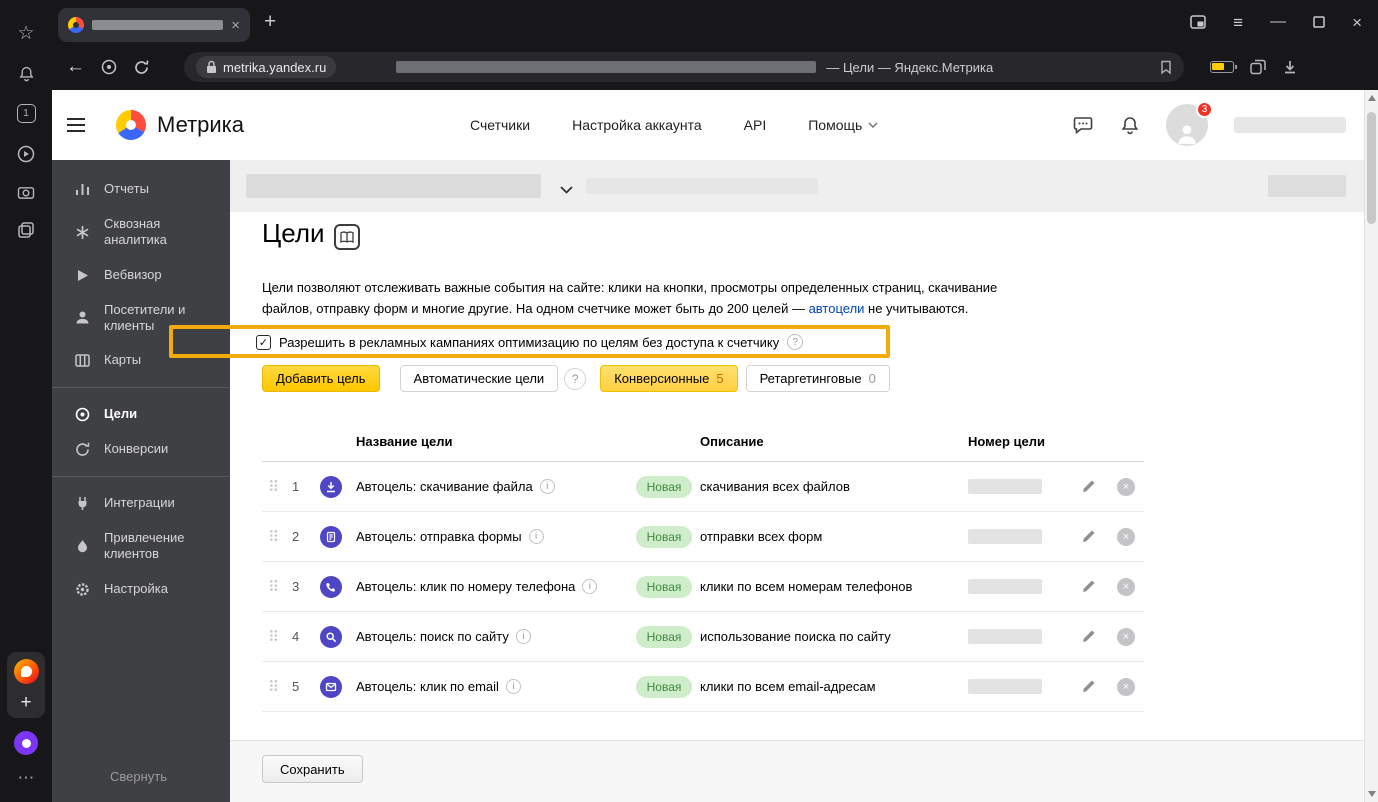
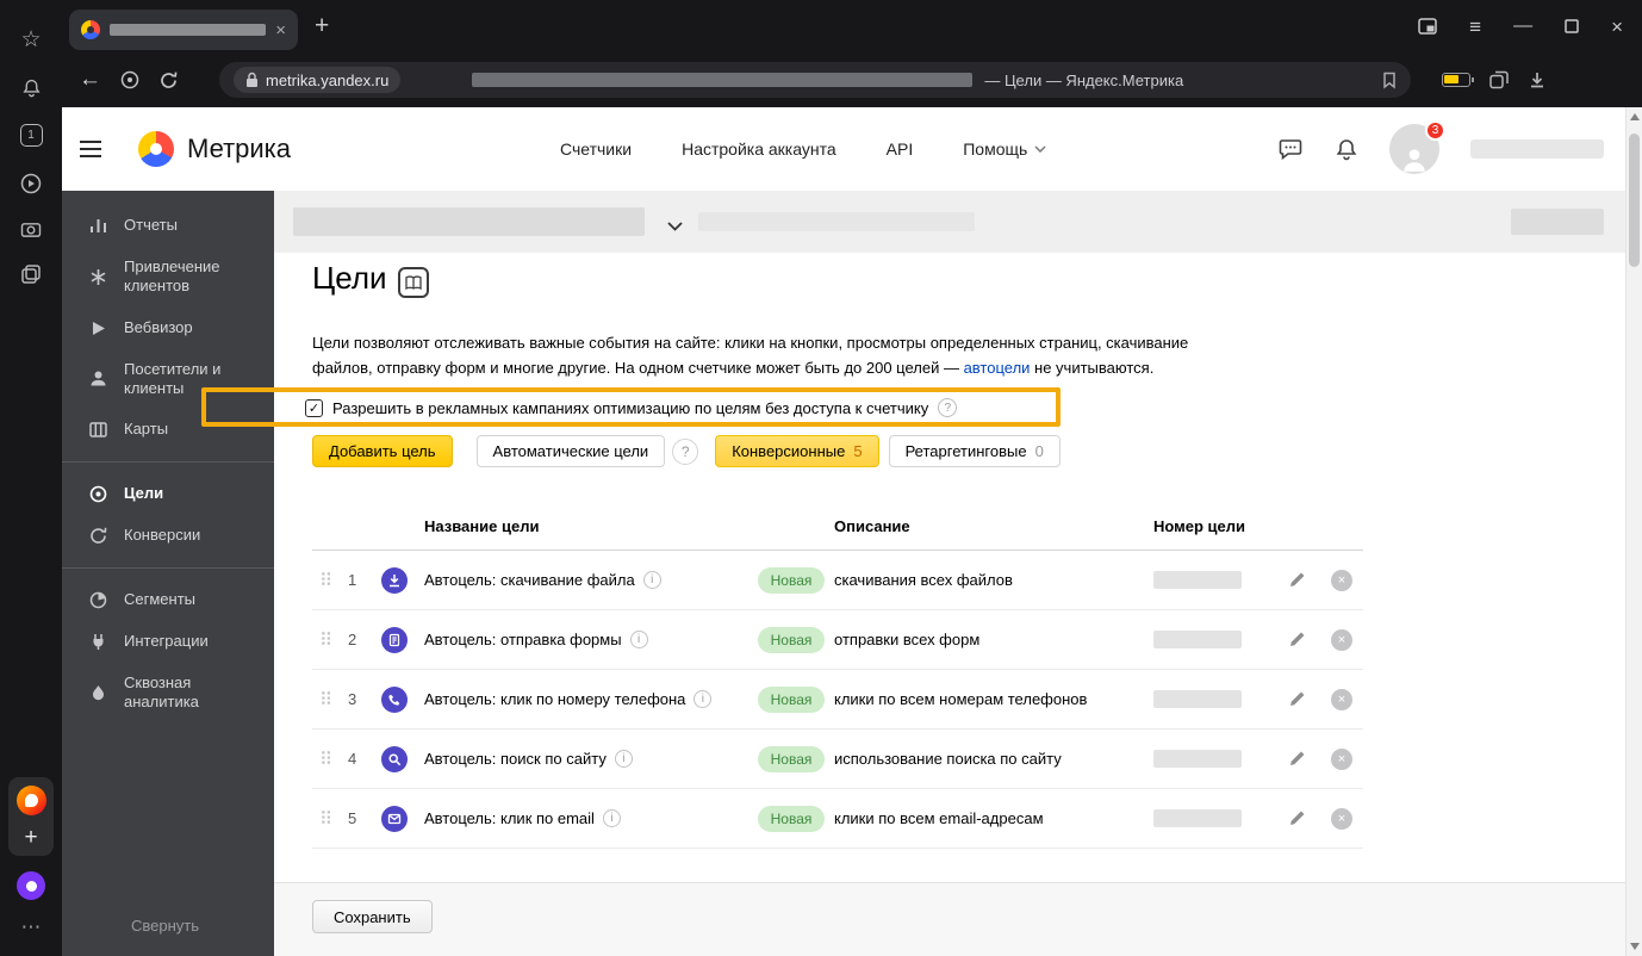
  ×
  +
  ≡
  —
  ×
  ←
  metrika.yandex.ru
  — Цели — Яндекс.Метрика
  ☆
  1
  +
  ⋯
  Метрика
  Счетчики
  Настройка аккаунта
  API
  Помощь
  3
  Отчеты
- Сквозная аналитика
+ Привлечение клиентов
  Вебвизор
  Посетители и клиенты
  Карты
  Цели
  Конверсии
+ Сегменты
  Интеграции
- Привлечение клиентов
+ Сквозная аналитика
- Настройка
  Свернуть
  Цели
  Цели позволяют отслеживать важные события на сайте: клики на кнопки, просмотры определенных страниц, скачивание файлов, отправку форм и многие другие. На одном счетчике может быть до 200 целей — автоцели не учитываются.
  ✓
  Разрешить в рекламных кампаниях оптимизацию по целям без доступа к счетчику
  ?
  Добавить цель
  Автоматические цели
  ?
  Конверсионные
  5
  Ретаргетинговые
  0
  Название цели
  Описание
  Номер цели
  ⠿
  1
  Автоцель: скачивание файла
  i
  Новая
  скачивания всех файлов
  ×
  ⠿
  2
  Автоцель: отправка формы
  i
  Новая
  отправки всех форм
  ×
  ⠿
  3
  Автоцель: клик по номеру телефона
  i
  Новая
  клики по всем номерам телефонов
  ×
  ⠿
  4
  Автоцель: поиск по сайту
  i
  Новая
  использование поиска по сайту
  ×
  ⠿
  5
  Автоцель: клик по email
  i
  Новая
  клики по всем email-адресам
  ×
  Сохранить
